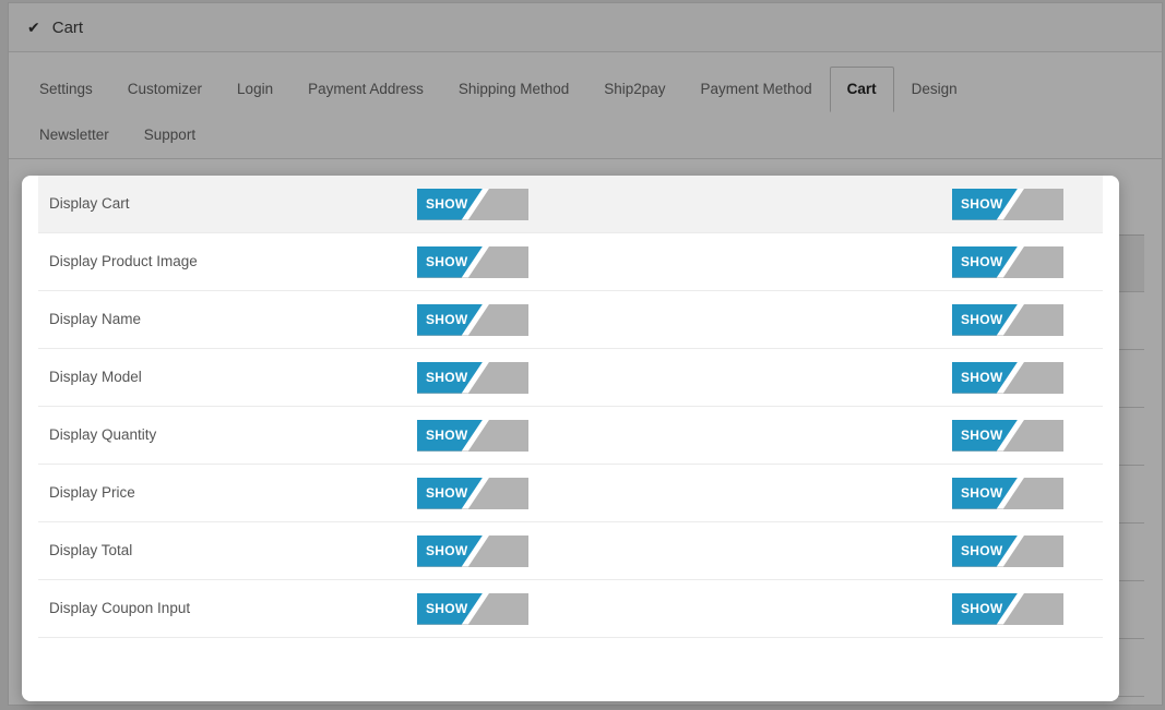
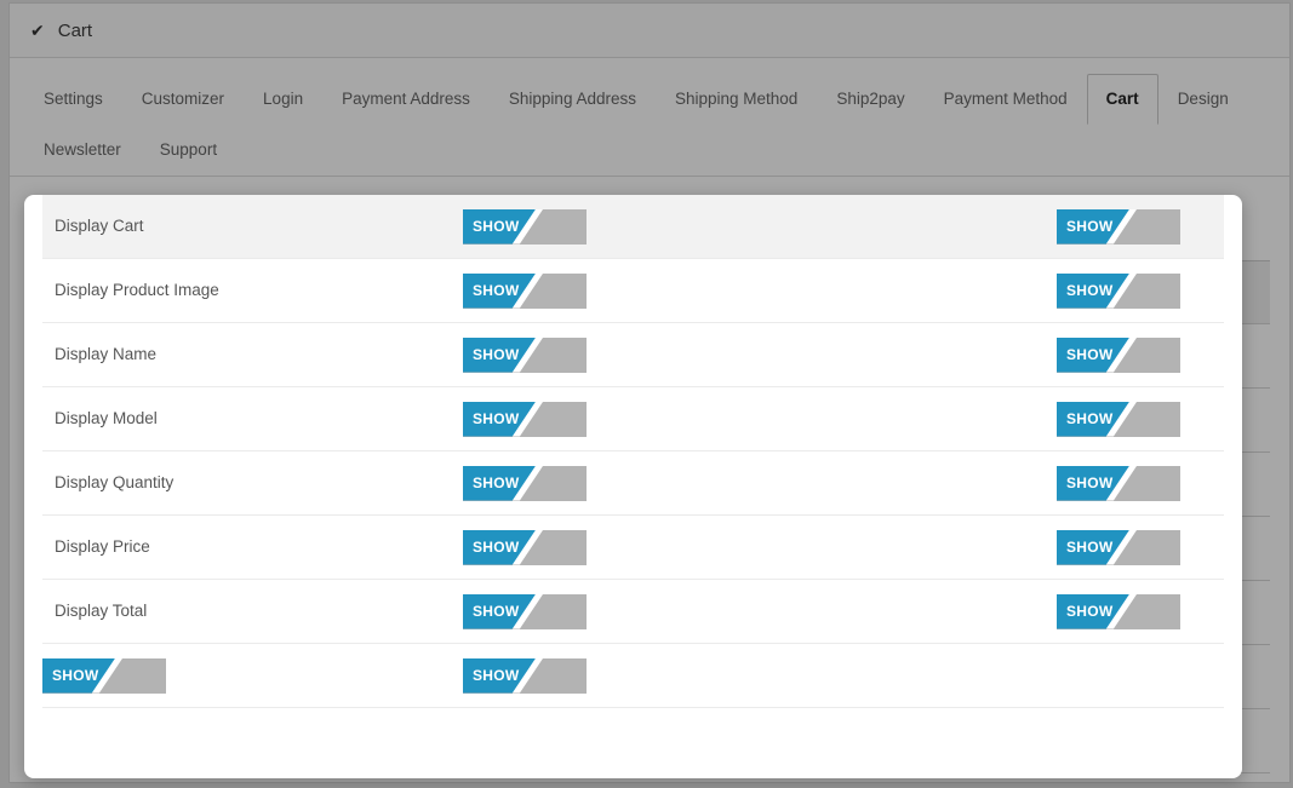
  ✔
  Cart
  Settings
  Customizer
  Login
  Payment Address
+ Shipping Address
  Shipping Method
  Ship2pay
  Payment Method
  Cart
  Design
  Newsletter
  Support
  Display Cart
  SHOW
  SHOW
  Display Product Image
  SHOW
  SHOW
  Display Name
  SHOW
  SHOW
  Display Model
  SHOW
  SHOW
  Display Quantity
  SHOW
  SHOW
  Display Price
  SHOW
  SHOW
  Display Total
  SHOW
  SHOW
- Display Coupon Input
  SHOW
  SHOW
